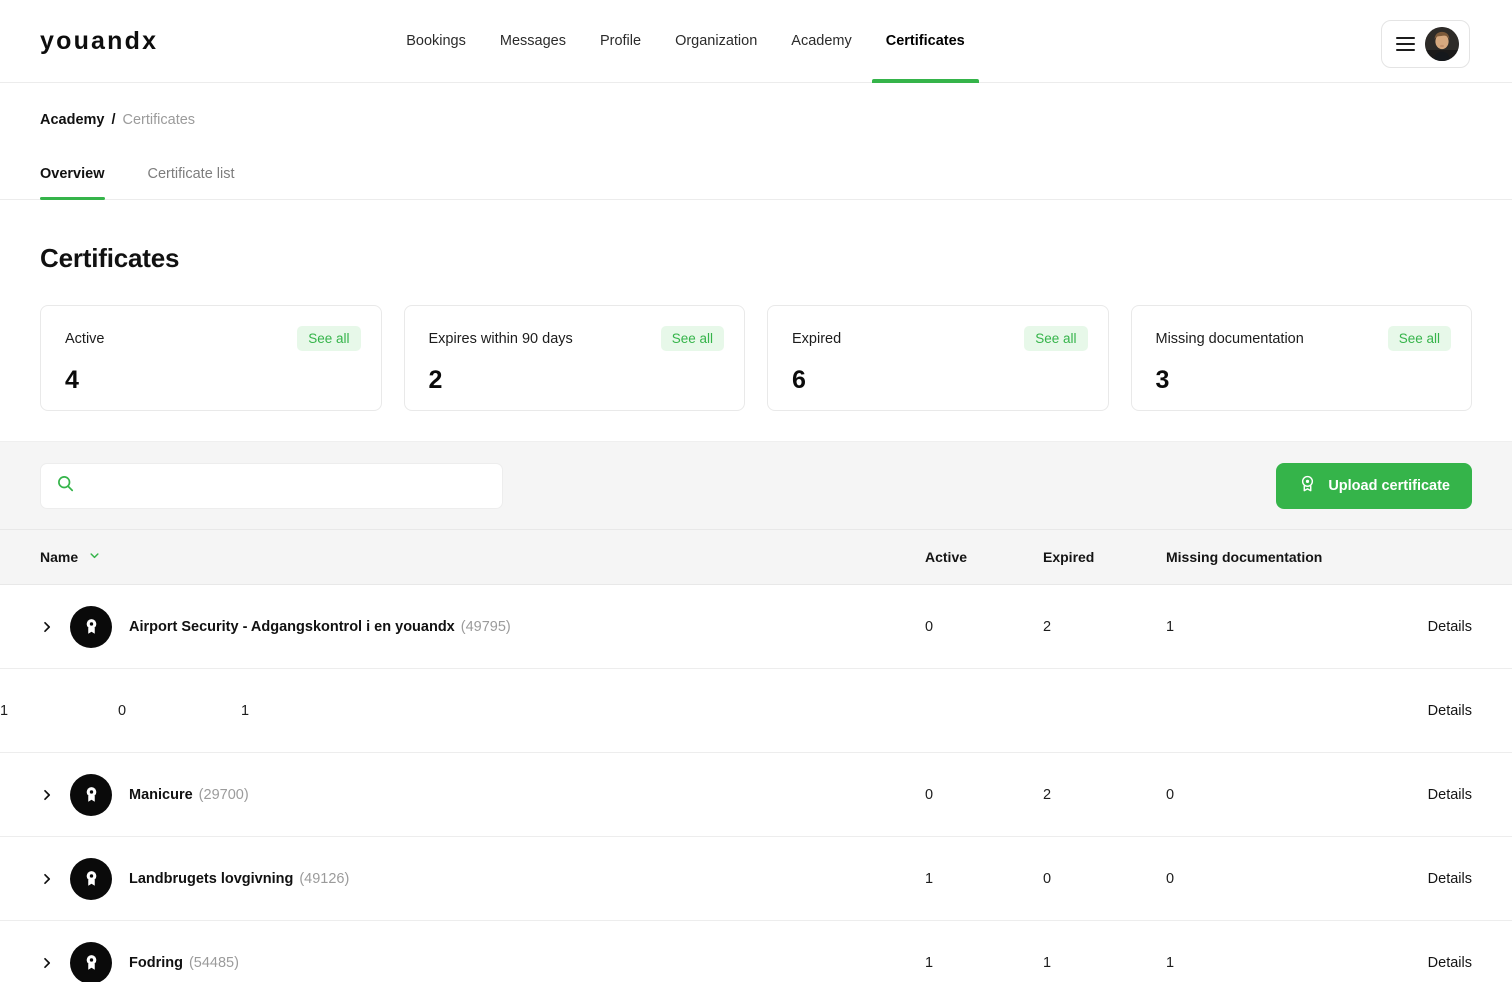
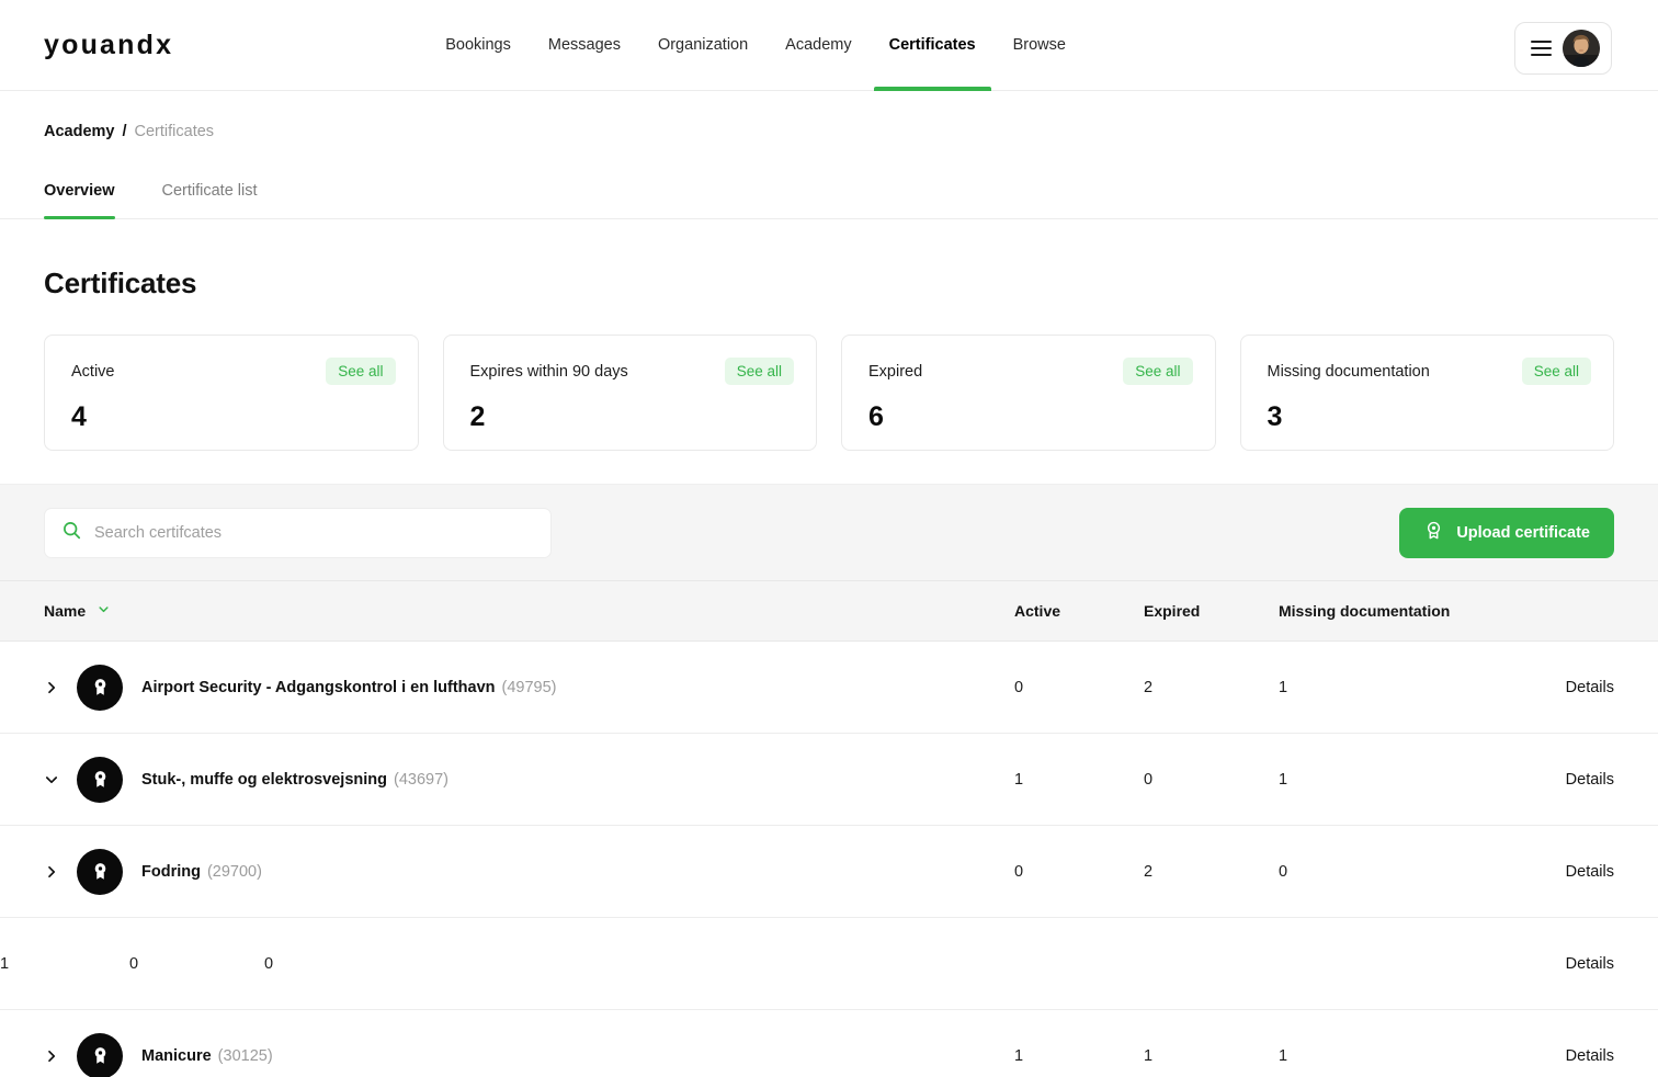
  youandx
  Bookings
  Messages
- Profile
  Organization
  Academy
  Certificates
+ Browse
  Academy
  /
  Certificates
  Overview
  Certificate list
  Certificates
  Active
  See all
  4
  Expires within 90 days
  See all
  2
  Expired
  See all
  6
  Missing documentation
  See all
  3
+ Search certifcates
  Upload certificate
  Name
  Active
  Expired
  Missing documentation
- Airport Security - Adgangskontrol i en youandx
+ Airport Security - Adgangskontrol i en lufthavn
  (49795)
  0
  2
  1
  Details
+ Stuk-, muffe og elektrosvejsning
+ (43697)
  1
  0
  1
  Details
- Manicure
+ Fodring
  (29700)
  0
  2
  0
  Details
- Landbrugets lovgivning
- (49126)
  1
  0
  0
  Details
- Fodring
+ Manicure
- (54485)
+ (30125)
  1
  1
  1
  Details
